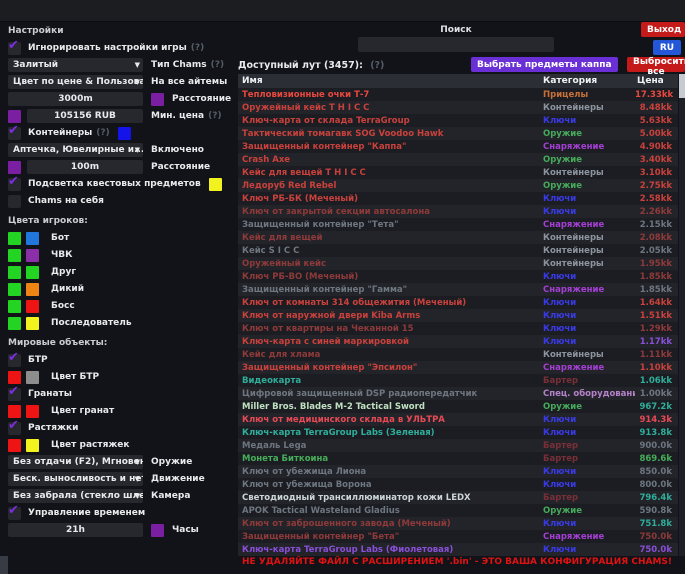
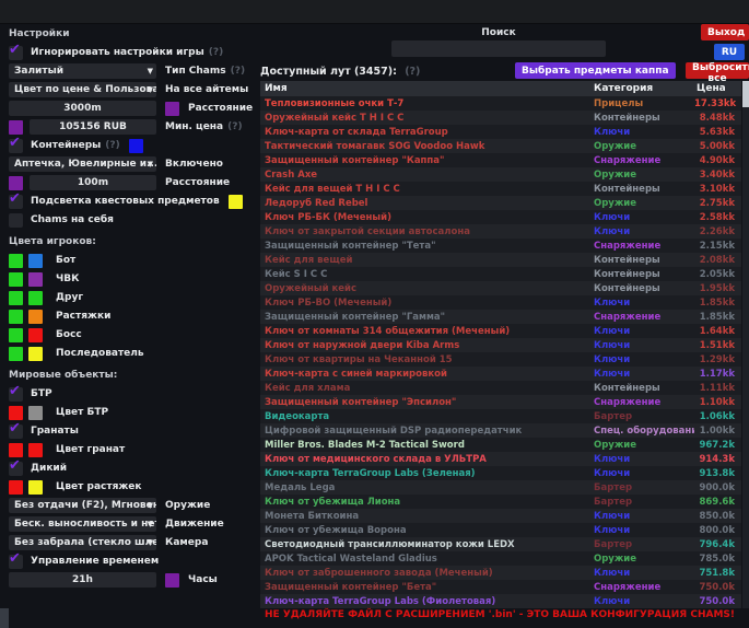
  Настройки
  ✔
  Игнорировать настройки игры
  (?)
  Залитый
  ▼
  Тип Chams
  (?)
  Цвет по цене & Пользова
  ▼
  На все айтемы
  3000m
  Расстояние
  105156 RUB
  Мин. цена
  (?)
  ✔
  Контейнеры
  (?)
  Аптечка, Ювелирные и...
  ▼
  Включено
  100m
  Расстояние
  ✔
  Подсветка квестовых предметов
  Chams на себя
  Цвета игроков:
  Бот
  ЧВК
  Друг
- Дикий
+ Растяжки
  Босс
  Последователь
  Мировые объекты:
  ✔
  БТР
  Цвет БТР
  ✔
  Гранаты
  Цвет гранат
  ✔
- Растяжки
+ Дикий
  Цвет растяжек
  Без отдачи (F2), Мгновен
  ▼
  Оружие
  Беск. выносливость и не
  ▼
  Движение
  Без забрала (стекло шле
  ▼
  Камера
  ✔
  Управление временем
  21h
  Часы
  Поиск
  Выход
  RU
  Доступный лут (3457): (?)
  Выбрать предметы каппа
  Выбросит все
  Имя
  Категория
  Цена
  Тепловизионные очки Т-7
  Прицелы
  17.33kk
  Оружейный кейс T H I C C
  Контейнеры
  8.48kk
  Ключ-карта от склада TerraGroup
  Ключи
  5.63kk
  Тактический томагавк SOG Voodoo Hawk
  Оружие
  5.00kk
  Защищенный контейнер "Каппа"
  Снаряжение
  4.90kk
  Crash Axe
  Оружие
  3.40kk
  Кейс для вещей T H I C C
  Контейнеры
  3.10kk
  Ледоруб Red Rebel
  Оружие
  2.75kk
  Ключ РБ-БК (Меченый)
  Ключи
  2.58kk
  Ключ от закрытой секции автосалона
  Ключи
  2.26kk
  Защищенный контейнер "Тета"
  Снаряжение
  2.15kk
  Кейс для вещей
  Контейнеры
  2.08kk
  Кейс S I C C
  Контейнеры
  2.05kk
  Оружейный кейс
  Контейнеры
  1.95kk
  Ключ РБ-ВО (Меченый)
  Ключи
  1.85kk
  Защищенный контейнер "Гамма"
  Снаряжение
  1.85kk
  Ключ от комнаты 314 общежития (Меченый)
  Ключи
  1.64kk
  Ключ от наружной двери Kiba Arms
  Ключи
  1.51kk
  Ключ от квартиры на Чеканной 15
  Ключи
  1.29kk
  Ключ-карта с синей маркировкой
  Ключи
  1.17kk
  Кейс для хлама
  Контейнеры
  1.11kk
  Защищенный контейнер "Эпсилон"
  Снаряжение
  1.10kk
  Видеокарта
  Бартер
  1.06kk
  Цифровой защищенный DSP радиопередатчик
  Спец. оборудован
  1.00kk
  Miller Bros. Blades M-2 Tactical Sword
  Оружие
  967.2k
  Ключ от медицинского склада в УЛЬТРА
  Ключи
  914.3k
  Ключ-карта TerraGroup Labs (Зеленая)
  Ключи
  913.8k
  Медаль Lega
  Бартер
  900.0k
- Монета Биткоина
+ Ключ от убежища Лиона
  Бартер
  869.6k
- Ключ от убежища Лиона
+ Монета Биткоина
  Ключи
  850.0k
  Ключ от убежища Ворона
  Ключи
  800.0k
  Светодиодный трансиллюминатор кожи LEDX
  Бартер
  796.4k
  APOK Tactical Wasteland Gladius
  Оружие
- 590.8k
+ 785.0k
  Ключ от заброшенного завода (Меченый)
  Ключи
  751.8k
  Защищенный контейнер "Бета"
  Снаряжение
  750.0k
  Ключ-карта TerraGroup Labs (Фиолетовая)
  Ключи
  750.0k
  НЕ УДАЛЯЙТЕ ФАЙЛ С РАСШИРЕНИЕМ '.bin' - ЭТО ВАША КОНФИГУРАЦИЯ CHAMS!
